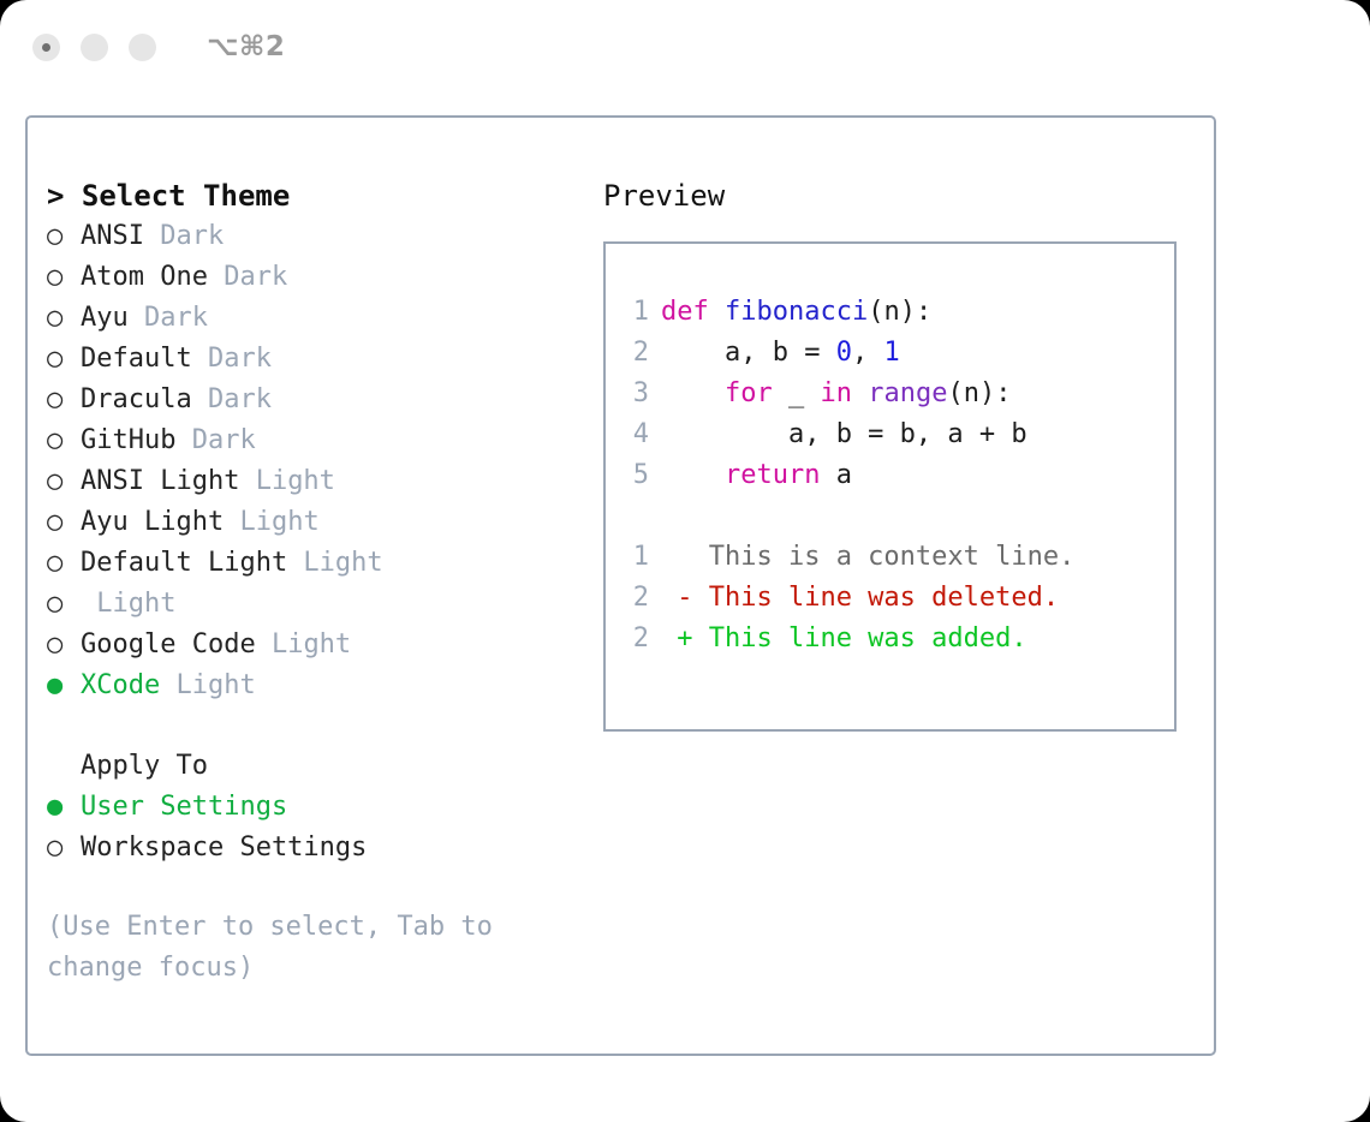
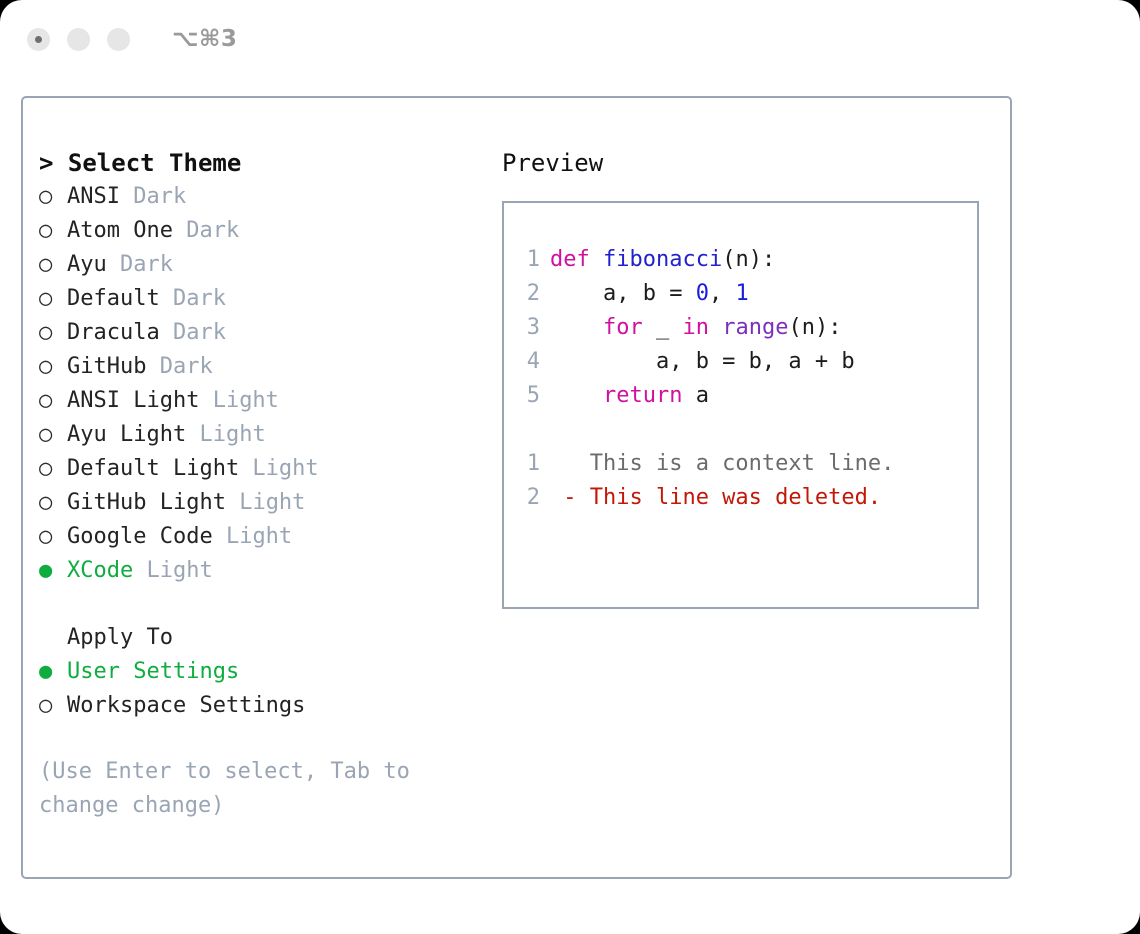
- ⌥⌘2
+ ⌥⌘3
  > Select Theme
  ○
  ANSI
  Dark
  ○
  Atom One
  Dark
  ○
  Ayu
  Dark
  ○
  Default
  Dark
  ○
  Dracula
  Dark
  ○
  GitHub
  Dark
  ○
  ANSI Light
  Light
  ○
  Ayu Light
  Light
  ○
  Default Light
  Light
  ○
+ GitHub Light
  Light
  ○
  Google Code
  Light
  ●
  XCode
  Light
  Apply To
  ●
  User Settings
  ○
  Workspace Settings
- (Use Enter to select, Tab to change focus)
+ (Use Enter to select, Tab to change change)
  Preview
  1 def fibonacci(n):
  2 a, b = 0, 1
  3 for _ in range(n):
  4 a, b = b, a + b
  5 return a
  1 This is a context line.
  2 - This line was deleted.
- 2 + This line was added.
